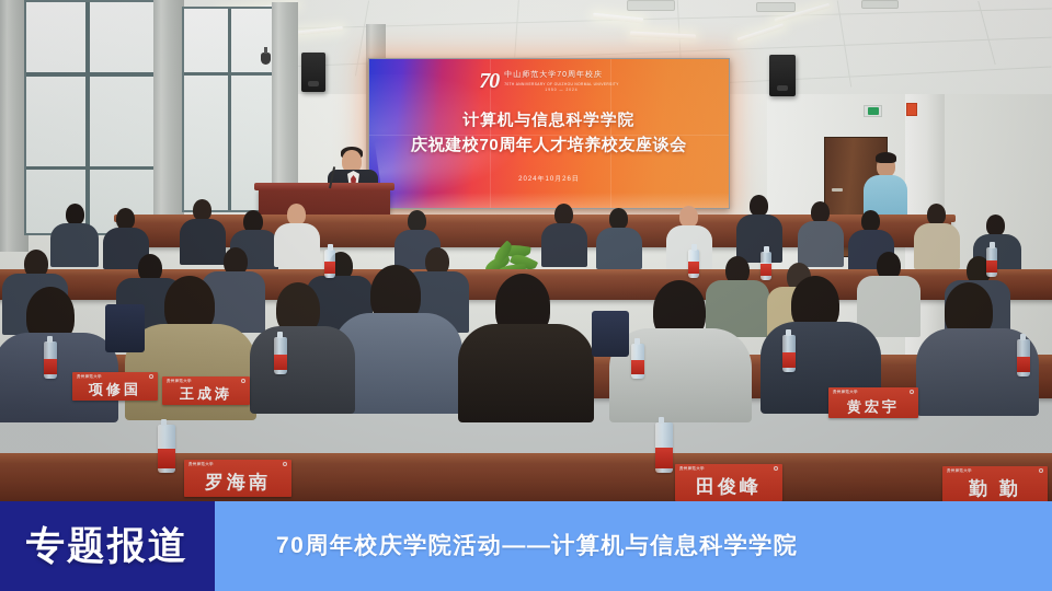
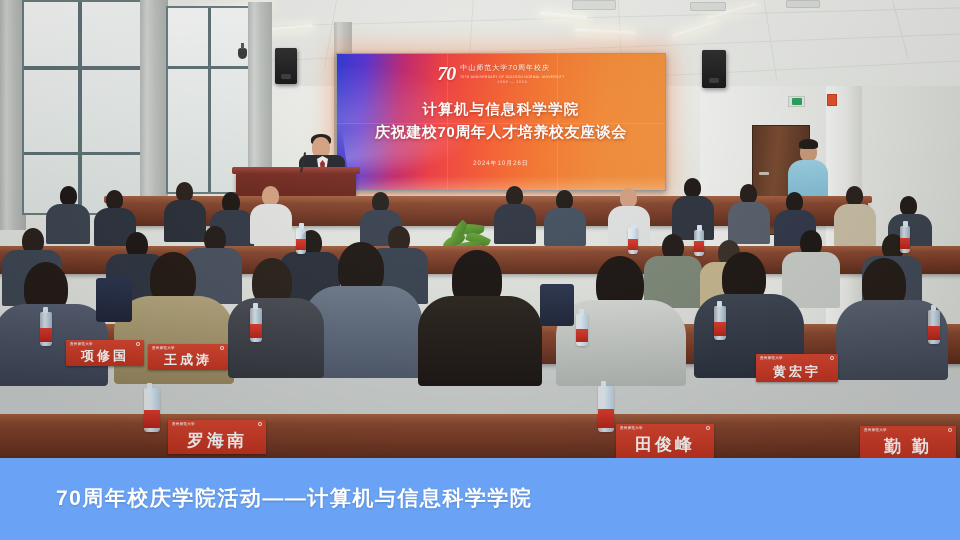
- 专题报道
  70周年校庆学院活动——计算机与信息科学学院
